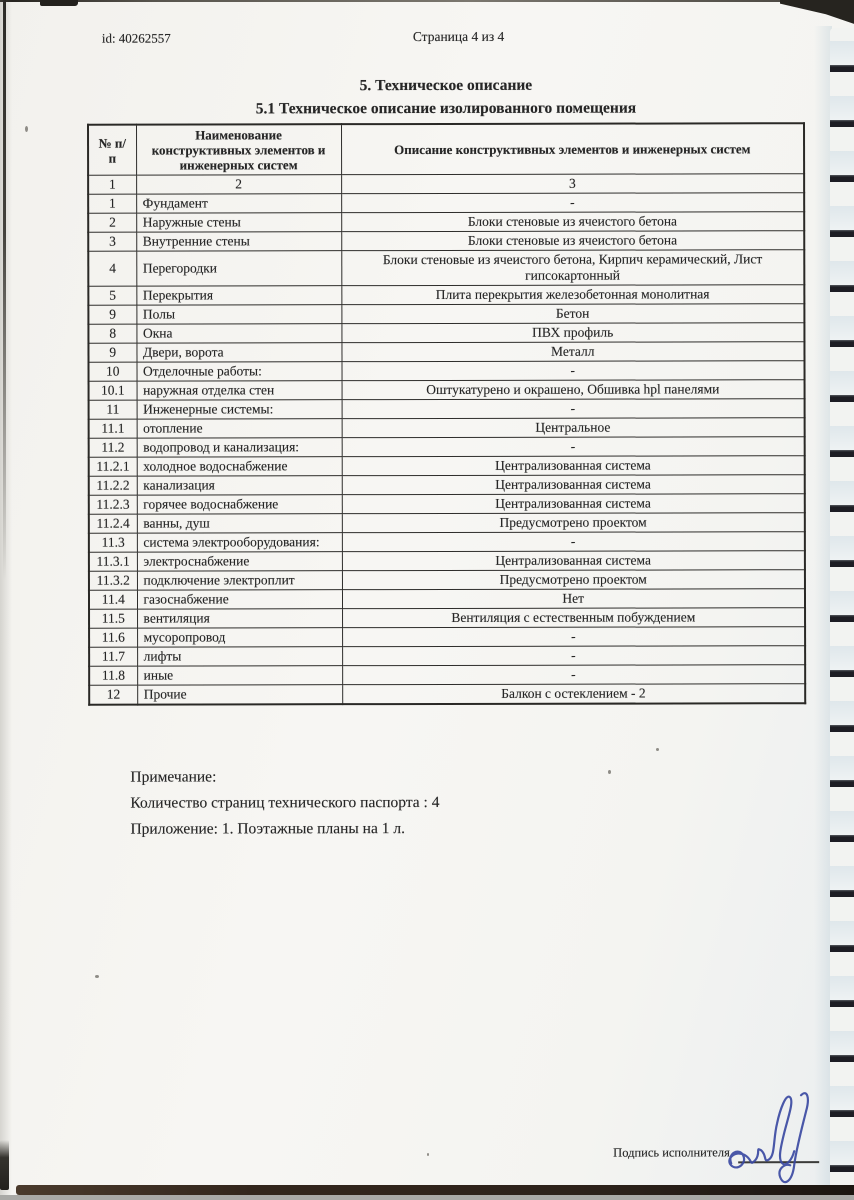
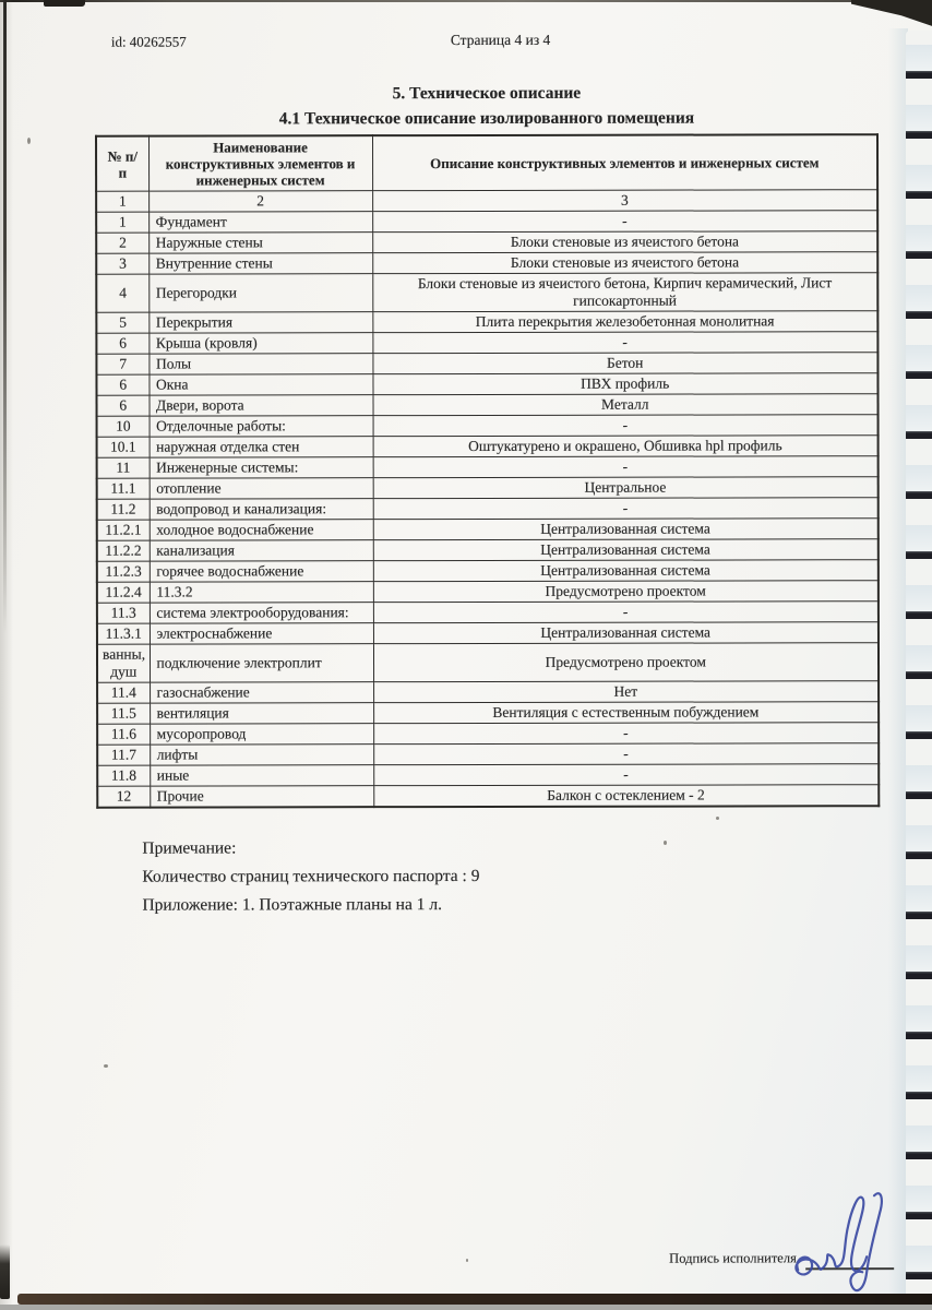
  id: 40262557
  Страница 4 из 4
  5. Техническое описание
- 5.1 Техническое описание изолированного помещения
+ 4.1 Техническое описание изолированного помещения
  № п/п	Наименование конструктивных элементов и инженерных систем	Описание конструктивных элементов и инженерных систем
  1	2	3
  1	Фундамент	-
  2	Наружные стены	Блоки стеновые из ячеистого бетона
  3	Внутренние стены	Блоки стеновые из ячеистого бетона
  4	Перегородки	Блоки стеновые из ячеистого бетона, Кирпич керамический, Лист гипсокартонный
  5	Перекрытия	Плита перекрытия железобетонная монолитная
+ 6	Крыша (кровля)	-
- 9	Полы	Бетон
+ 7	Полы	Бетон
- 8	Окна	ПВХ профиль
+ 6	Окна	ПВХ профиль
- 9	Двери, ворота	Металл
+ 6	Двери, ворота	Металл
  10	Отделочные работы:	-
- 10.1	наружная отделка стен	Оштукатурено и окрашено, Обшивка hpl панелями
+ 10.1	наружная отделка стен	Оштукатурено и окрашено, Обшивка hpl профиль
  11	Инженерные системы:	-
  11.1	отопление	Центральное
  11.2	водопровод и канализация:	-
  11.2.1	холодное водоснабжение	Централизованная система
  11.2.2	канализация	Централизованная система
  11.2.3	горячее водоснабжение	Централизованная система
- 11.2.4	ванны, душ	Предусмотрено проектом
+ 11.2.4	11.3.2	Предусмотрено проектом
  11.3	система электрооборудования:	-
  11.3.1	электроснабжение	Централизованная система
- 11.3.2	подключение электроплит	Предусмотрено проектом
+ ванны, душ	подключение электроплит	Предусмотрено проектом
  11.4	газоснабжение	Нет
  11.5	вентиляция	Вентиляция с естественным побуждением
  11.6	мусоропровод	-
  11.7	лифты	-
  11.8	иные	-
  12	Прочие	Балкон с остеклением - 2
  Примечание:
- Количество страниц технического паспорта : 4
+ Количество страниц технического паспорта : 9
  Приложение: 1. Поэтажные планы на 1 л.
  Подпись исполнителя
